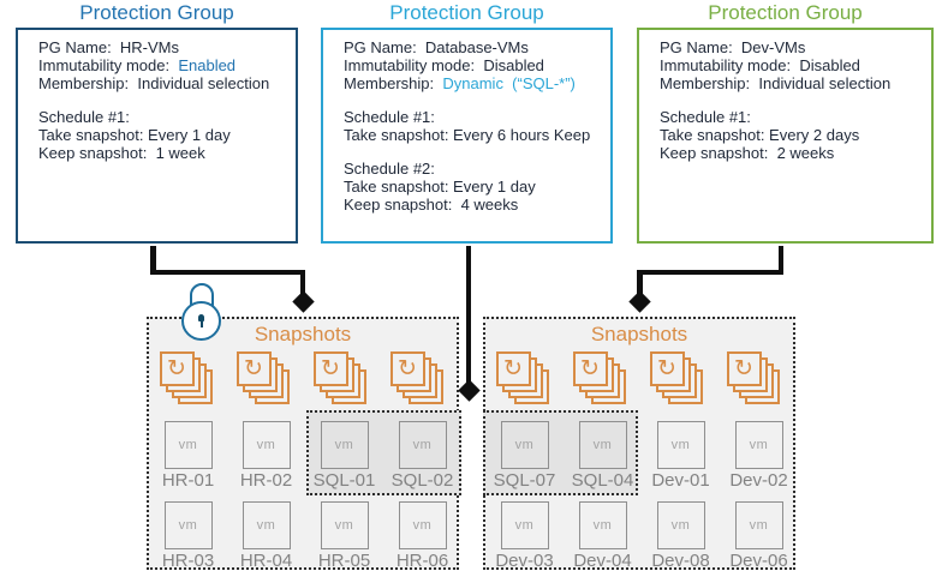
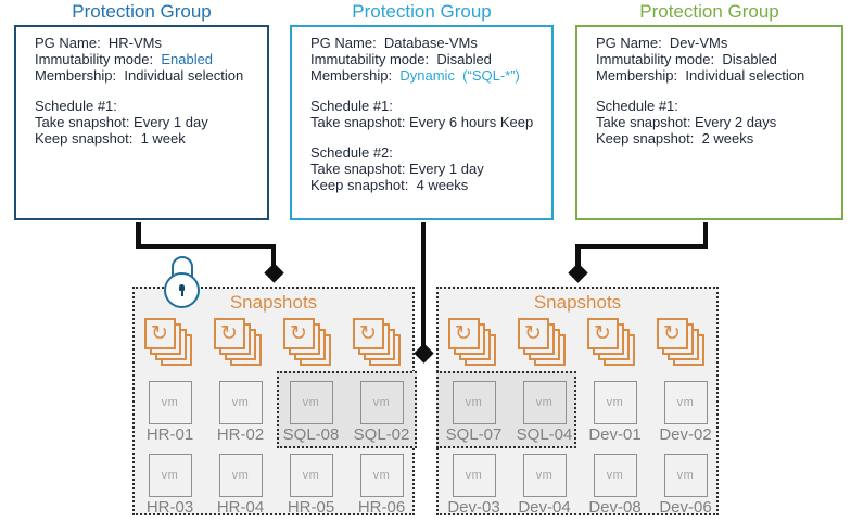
  Protection Group
  PG Name: HR-VMs
  Immutability mode: Enabled
  Membership: Individual selection
  Schedule #1:
  Take snapshot: Every 1 day
  Keep snapshot: 1 week
  Protection Group
  PG Name: Database-VMs
  Immutability mode: Disabled
  Membership: Dynamic (“SQL-*”)
  Schedule #1:
  Take snapshot: Every 6 hours Keep
  Schedule #2:
  Take snapshot: Every 1 day
  Keep snapshot: 4 weeks
  Protection Group
  PG Name: Dev-VMs
  Immutability mode: Disabled
  Membership: Individual selection
  Schedule #1:
  Take snapshot: Every 2 days
  Keep snapshot: 2 weeks
  Snapshots
  ↻
  ↻
  ↻
  ↻
  vm
  HR-01
  vm
  HR-02
  vm
- SQL-01
+ SQL-08
  vm
  SQL-02
  vm
  HR-03
  vm
  HR-04
  vm
  HR-05
  vm
  HR-06
  Snapshots
  ↻
  ↻
  ↻
  ↻
  vm
  SQL-07
  vm
  SQL-04
  vm
  Dev-01
  vm
  Dev-02
  vm
  Dev-03
  vm
  Dev-04
  vm
  Dev-08
  vm
  Dev-06
